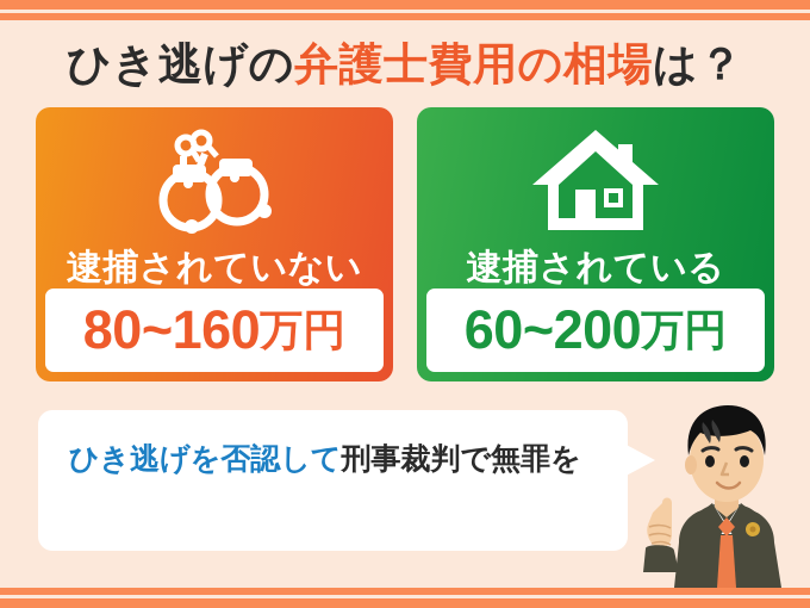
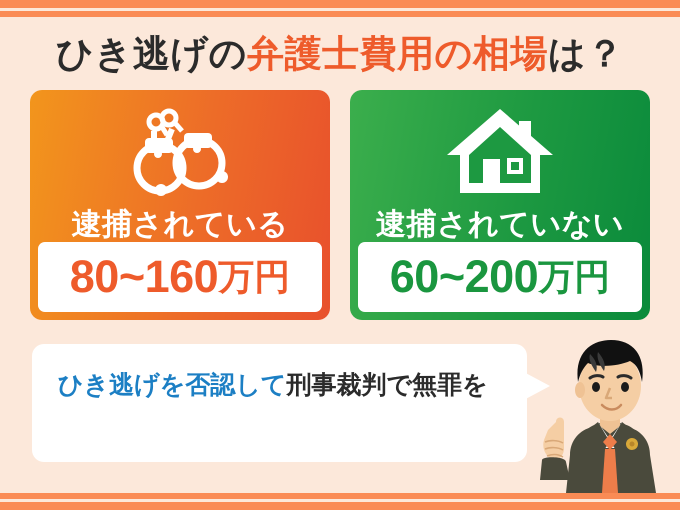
  ひき逃げの弁護士費用の相場は？
- 逮捕されていない
+ 逮捕されている
  80~160
  万円
- 逮捕されている
+ 逮捕されていない
  60~200
  万円
  ひき逃げを否認して刑事裁判で無罪を
